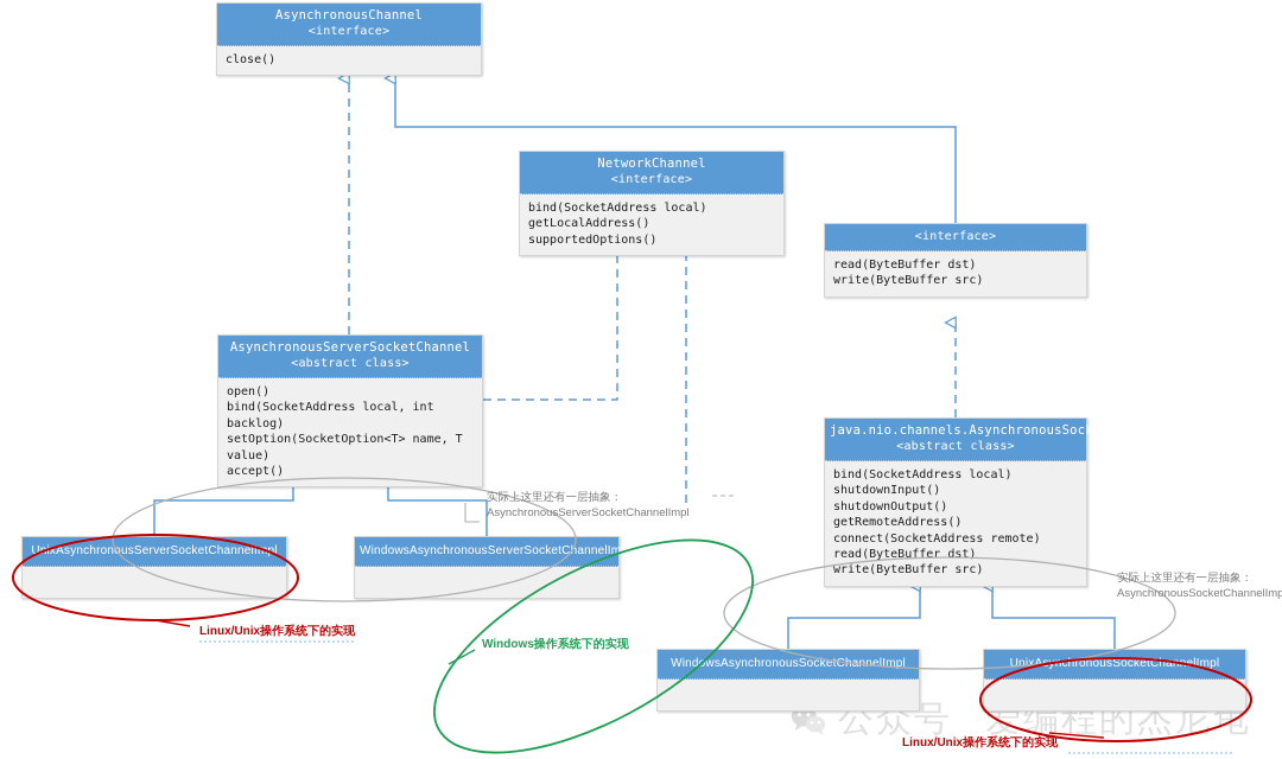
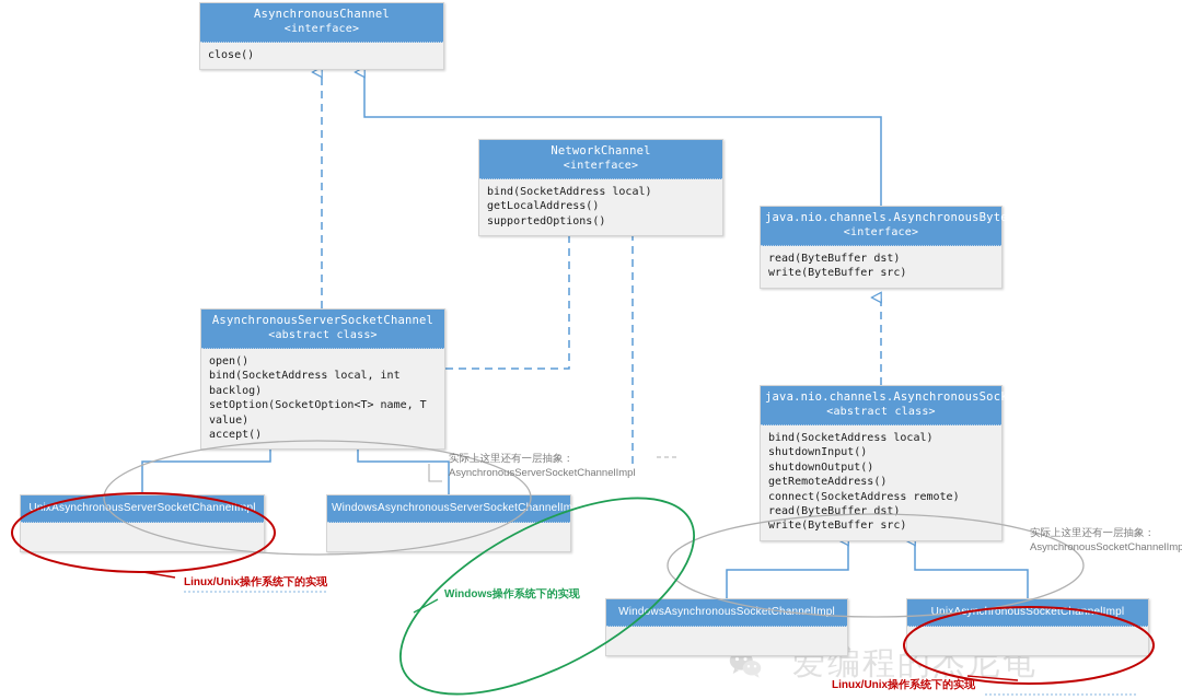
  AsynchronousChannel
  <interface>
  close()
  NetworkChannel
  <interface>
  bind(SocketAddress local)
  getLocalAddress()
  supportedOptions()
+ java.nio.channels.AsynchronousByteChannel
  <interface>
  read(ByteBuffer dst)
  write(ByteBuffer src)
  AsynchronousServerSocketChannel
  <abstract class>
  open()
  bind(SocketAddress local, int backlog)
  setOption(SocketOption<T> name, T
  value)
  accept()
  java.nio.channels.AsynchronousSocketChannel
  <abstract class>
  bind(SocketAddress local)
  shutdownInput()
  shutdownOutput()
  getRemoteAddress()
  connect(SocketAddress remote)
  read(ByteBuffer dst)
  write(ByteBuffer src)
  UixAsynchronousServerSocketChannelImpl
  WindowsAsynchronousServerSocketChannelIml
  WindwsAsynchronousSocketCnnelImpl
  UnixAnchronousSocketChaelImpl
- 公众号
  爱编程的杰尼龟
  实际上这里还有一层抽象：
  AsynchronousServerSocketChannelImpl
  实际上这里还有一层抽象：
  AsynchronousSocketChannelImp
  Linux/Unix操作系统下的实现
  Windows操作系统下的实现
  Linux/Unix操作系统下的实现
